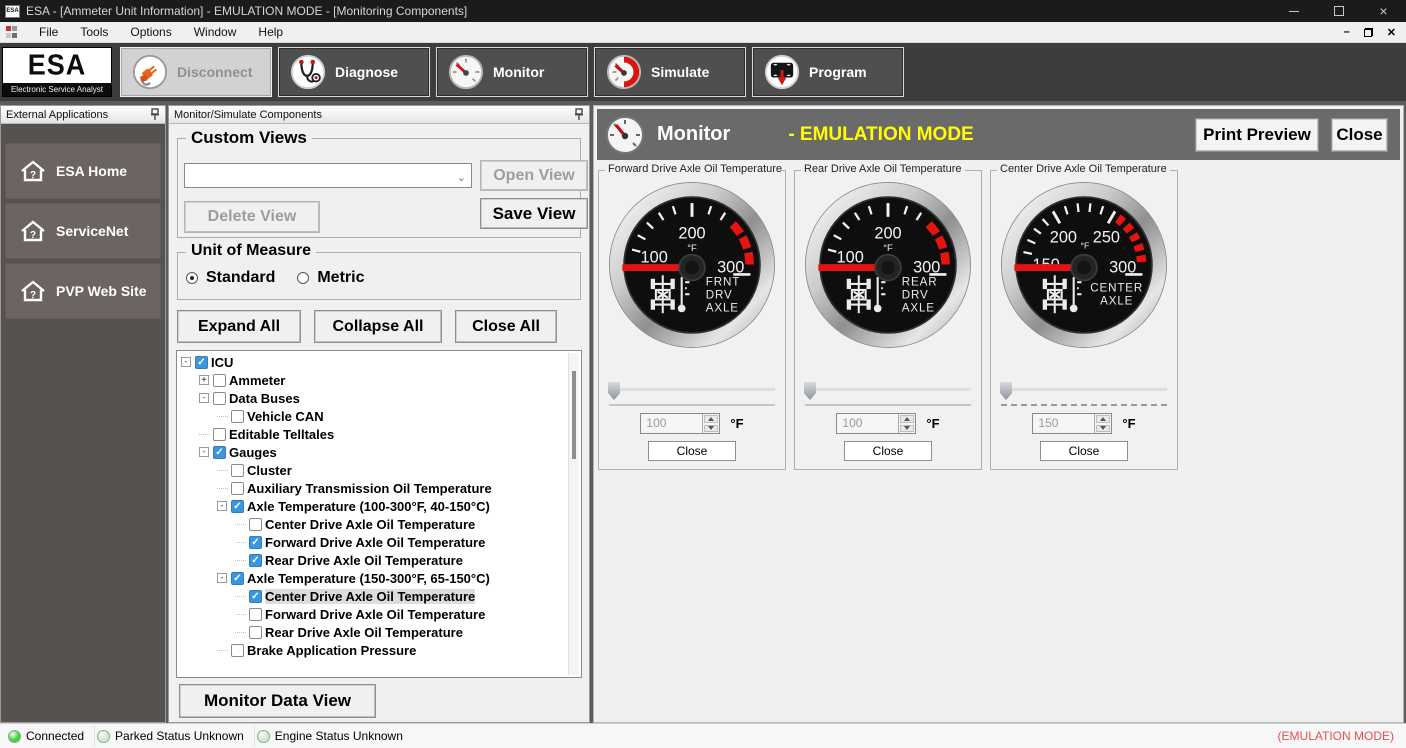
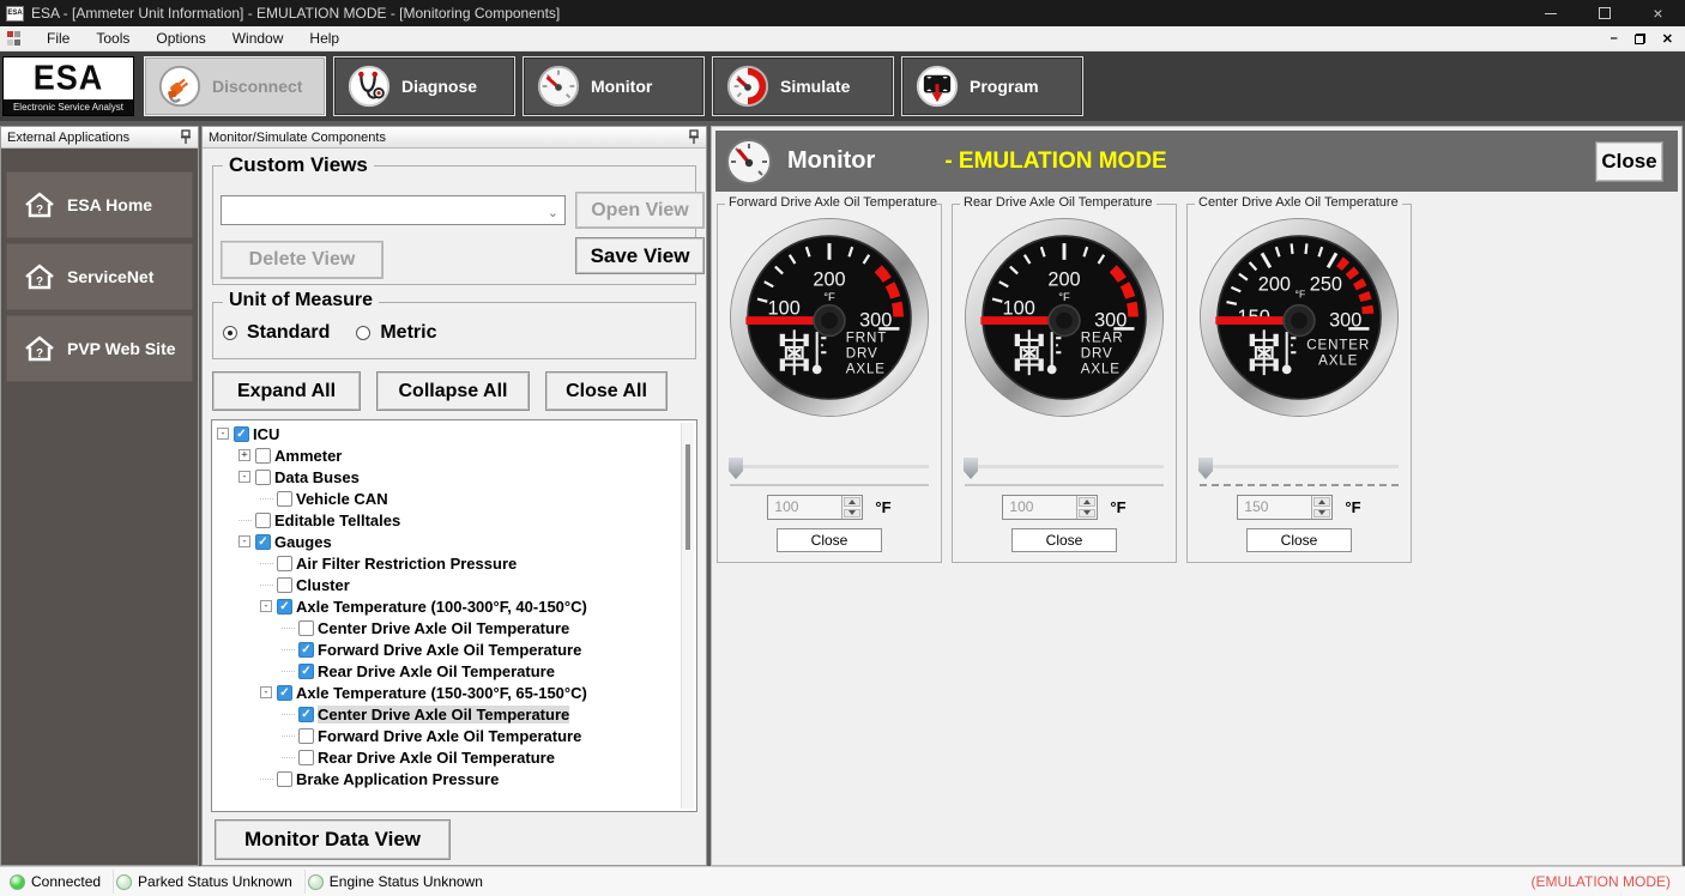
  ESA - [Ammeter Unit Information] - EMULATION MODE - [Monitoring Components]
  ×
  File
  Tools
  Options
  Window
  Help
  –
  ✕
  ESA
  Electronic Service Analyst
  Disconnect
  Diagnose
  Monitor
  Simulate
  Program
  External Applications
  ?
  ESA Home
  ?
  ServiceNet
  ?
  PVP Web Site
  Monitor/Simulate Components
  Custom Views
  ⌄
  Open View
  Delete View
  Save View
  Unit of Measure
  Standard
  Metric
  Expand All
  Collapse All
  Close All
  -
  ✓
  ICU
  +
  Ammeter
  -
  Data Buses
  Vehicle CAN
  Editable Telltales
  -
  ✓
  Gauges
+ Air Filter Restriction Pressure
  Cluster
- Auxiliary Transmission Oil Temperature
  -
  ✓
  Axle Temperature (100-300°F, 40-150°C)
  Center Drive Axle Oil Temperature
  ✓
  Forward Drive Axle Oil Temperature
  ✓
  Rear Drive Axle Oil Temperature
  -
  ✓
  Axle Temperature (150-300°F, 65-150°C)
  ✓
  Center Drive Axle Oil Temperature
  Forward Drive Axle Oil Temperature
  Rear Drive Axle Oil Temperature
  Brake Application Pressure
  Monitor Data View
  Monitor
  - EMULATION MODE
- Print Preview
  Close
  Forward Drive Axle Oil Temperature
  200
  °F
  100
  300
  FRNT
  DRV
  AXLE
  100
  °F
  Close
  Rear Drive Axle Oil Temperature
  200
  °F
  100
  300
  REAR
  DRV
  AXLE
  100
  °F
  Close
  Center Drive Axle Oil Temperature
  200
  250
  °F
  300
  CENTER
  AXLE
  150
  °F
  Close
  Connected
  Parked Status Unknown
  Engine Status Unknown
  (EMULATION MODE)
